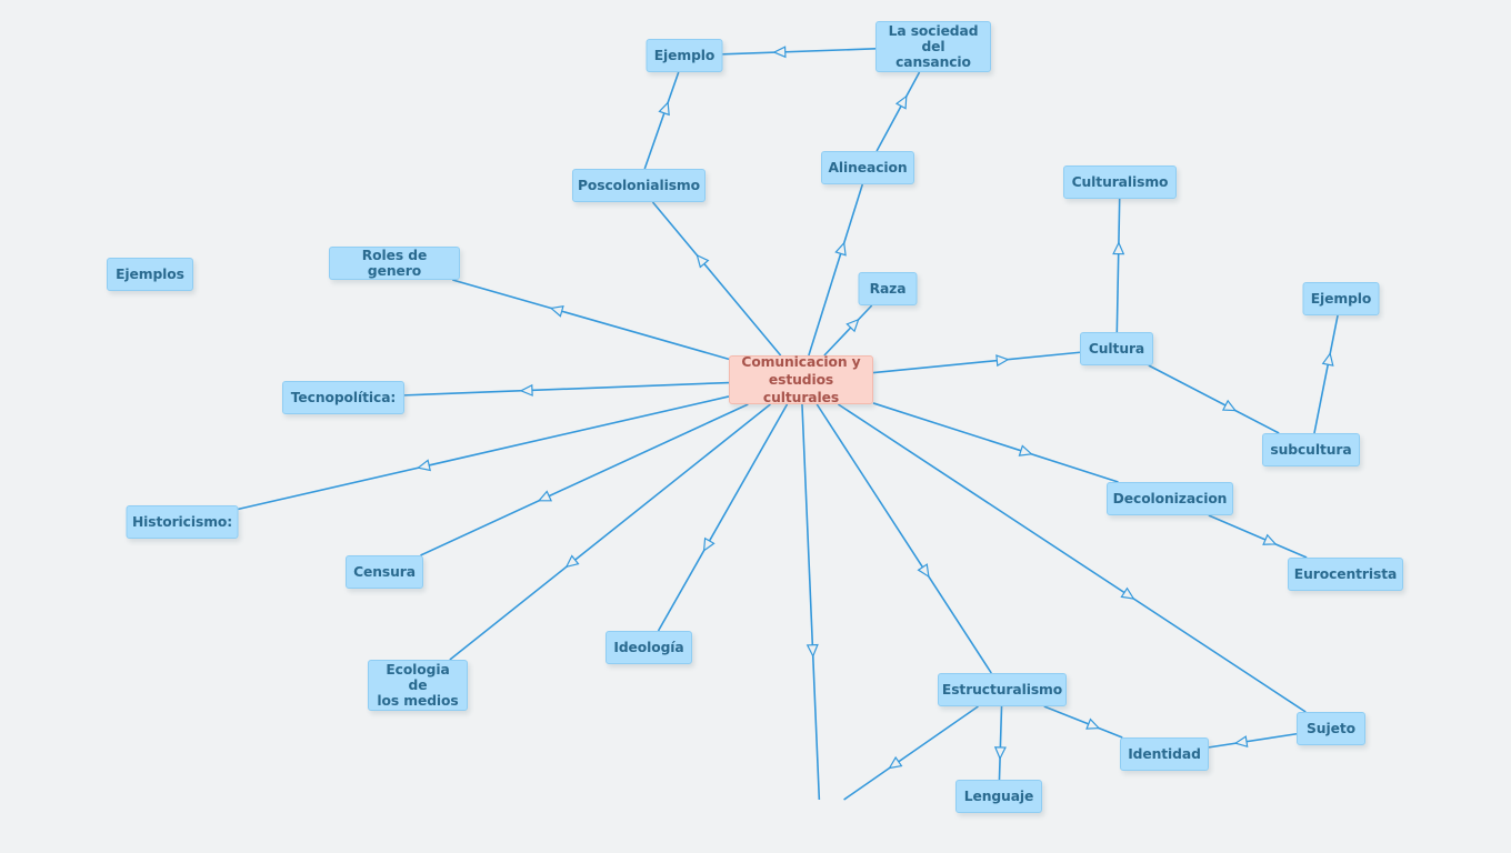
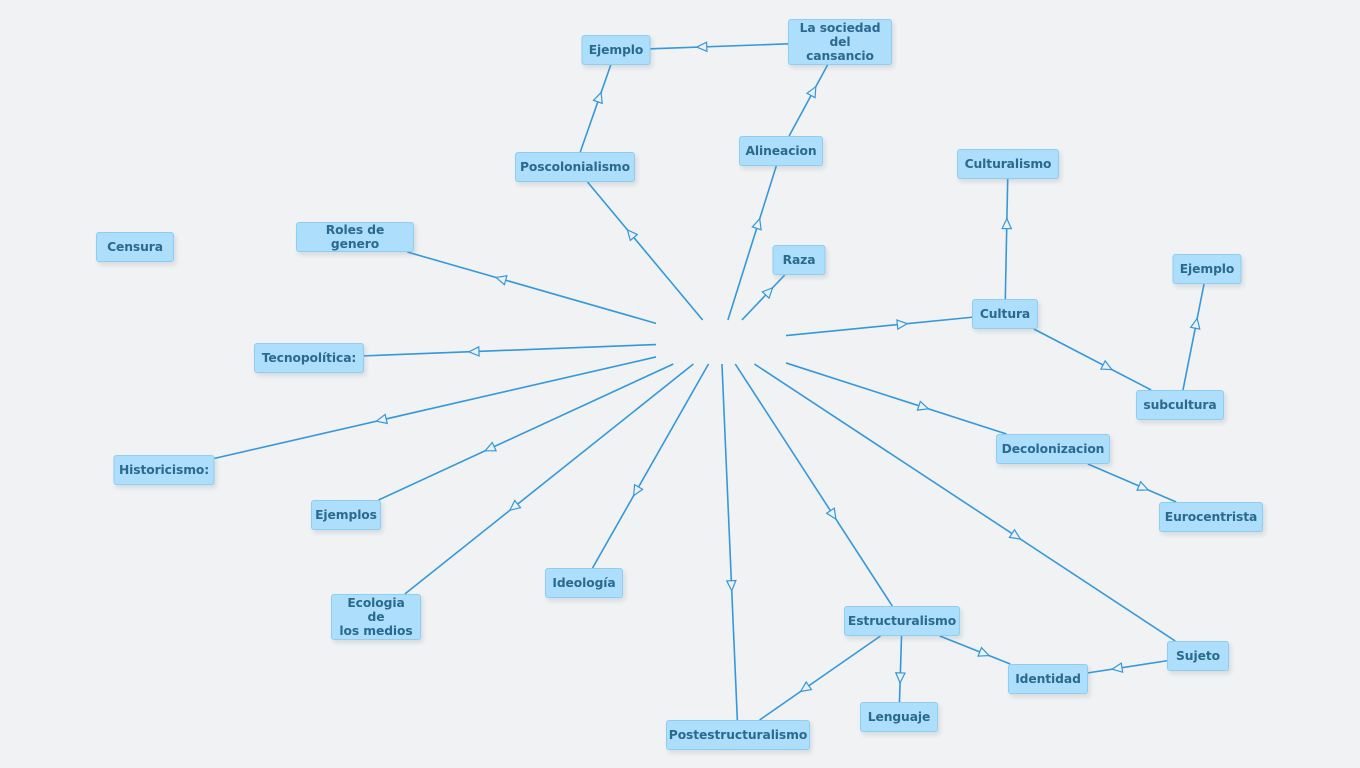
- Comunicacion y
- estudios culturales
  Ejemplo
  La sociedad
  del cansancio
  Poscolonialismo
  Alineacion
  Culturalismo
  Raza
- Ejemplos
+ Censura
  Roles de genero
  Ejemplo
  Cultura
  Tecnopolítica:
  subcultura
  Decolonizacion
  Historicismo:
- Censura
+ Ejemplos
  Eurocentrista
  Ideología
  Ecologia de
  los medios
  Estructuralismo
  Sujeto
  Identidad
  Lenguaje
+ Postestructuralismo
